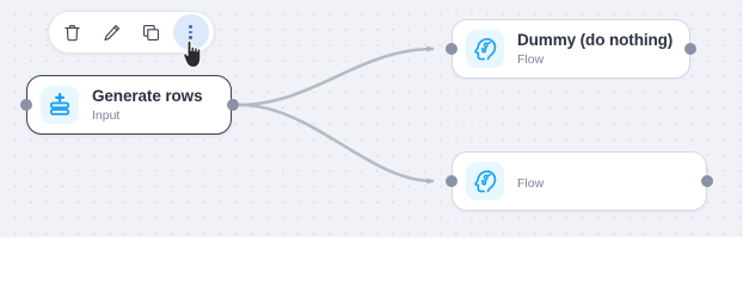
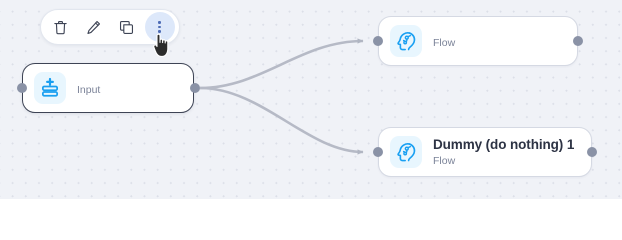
- Generate rows
  Input
- Dummy (do nothing)
  Flow
+ Dummy (do nothing) 1
  Flow
